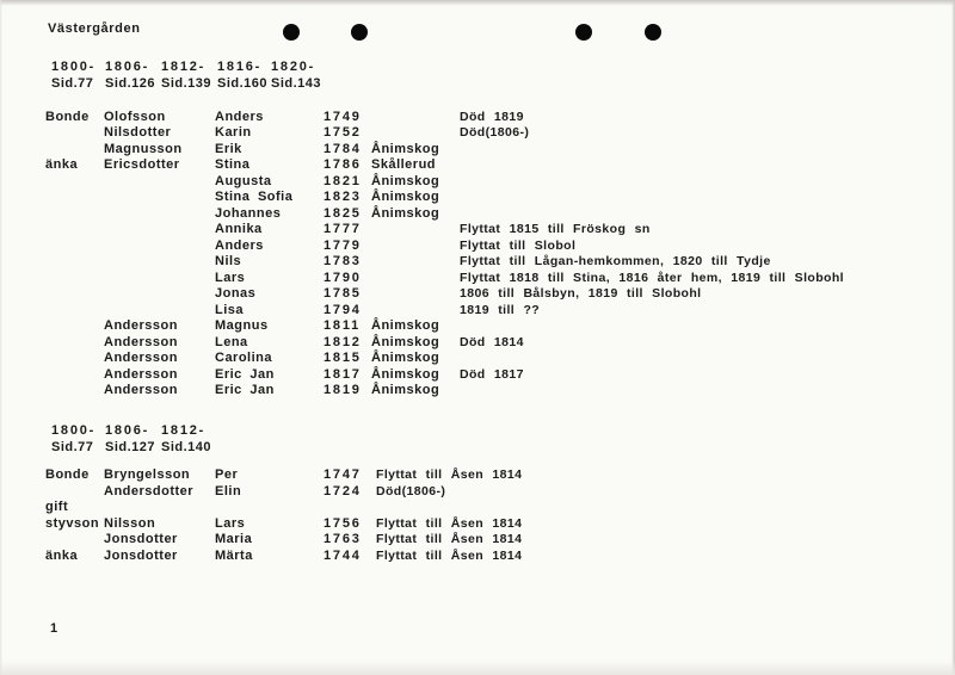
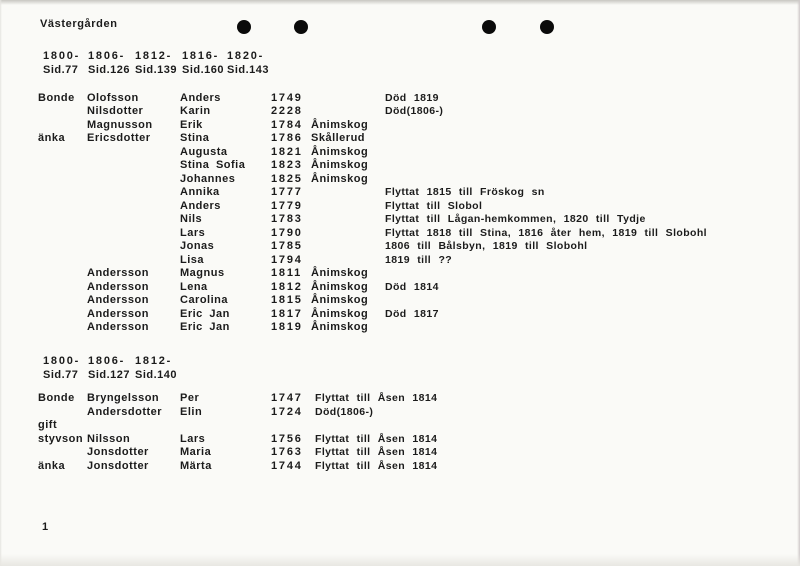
  Västergården
  1800-
  Sid.77
  1806-
  Sid.126
  1812-
  Sid.139
  1816-
  Sid.160
  1820-
  Sid.143
  Bonde
  Olofsson
  Anders
  1749
  Död 1819
  Nilsdotter
  Karin
- 1752
+ 2228
  Död(1806-)
  Magnusson
  Erik
  1784
  Ånimskog
  änka
  Ericsdotter
  Stina
  1786
  Skållerud
  Augusta
  1821
  Ånimskog
  Stina Sofia
  1823
  Ånimskog
  Johannes
  1825
  Ånimskog
  Annika
  1777
  Flyttat 1815 till Fröskog sn
  Anders
  1779
  Flyttat till Slobol
  Nils
  1783
  Flyttat till Lågan-hemkommen, 1820 till Tydje
  Lars
  1790
  Flyttat 1818 till Stina, 1816 åter hem, 1819 till Slobohl
  Jonas
  1785
  1806 till Bålsbyn, 1819 till Slobohl
  Lisa
  1794
  1819 till ??
  Andersson
  Magnus
  1811
  Ånimskog
  Andersson
  Lena
  1812
  Ånimskog
  Död 1814
  Andersson
  Carolina
  1815
  Ånimskog
  Andersson
  Eric Jan
  1817
  Ånimskog
  Död 1817
  Andersson
  Eric Jan
  1819
  Ånimskog
  1800-
  Sid.77
  1806-
  Sid.127
  1812-
  Sid.140
  Bonde
  Bryngelsson
  Per
  1747
  Flyttat till Åsen 1814
  Andersdotter
  Elin
  1724
  Död(1806-)
  gift
  styvson
  Nilsson
  Lars
  1756
  Flyttat till Åsen 1814
  Jonsdotter
  Maria
  1763
  Flyttat till Åsen 1814
  änka
  Jonsdotter
  Märta
  1744
  Flyttat till Åsen 1814
  1
